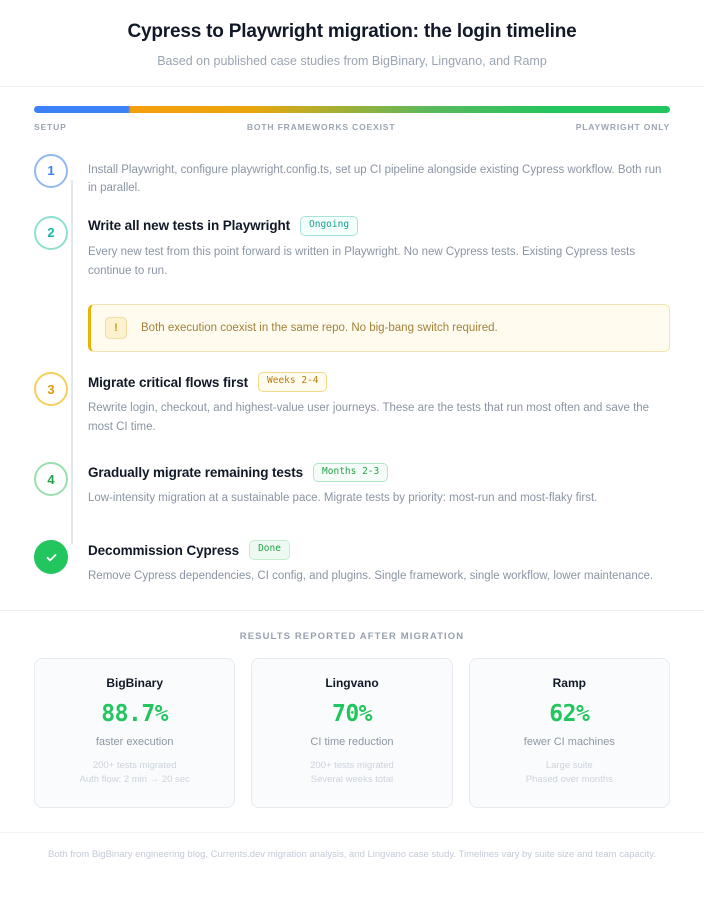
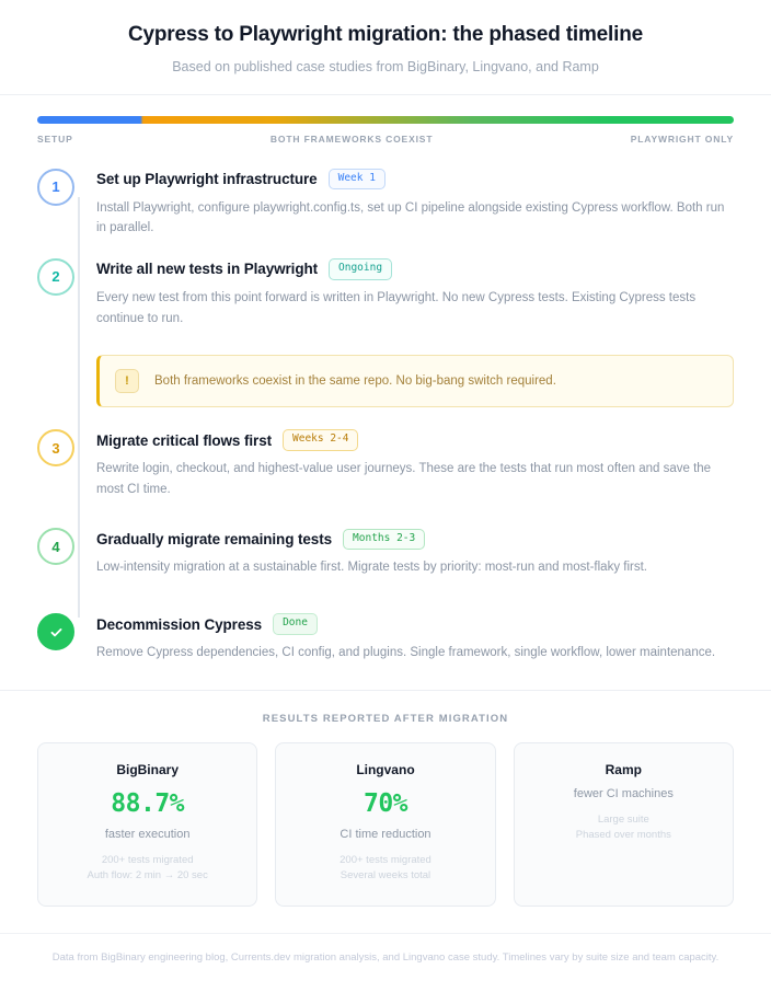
- Cypress to Playwright migration: the login timeline
+ Cypress to Playwright migration: the phased timeline
  Based on published case studies from BigBinary, Lingvano, and Ramp
  SETUP
  BOTH FRAMEWORKS COEXIST
  PLAYWRIGHT ONLY
  1
+ Set up Playwright infrastructure
+ Week 1
  Install Playwright, configure playwright.config.ts, set up CI pipeline alongside existing Cypress workflow. Both run in parallel.
  2
  Write all new tests in Playwright
  Ongoing
  Every new test from this point forward is written in Playwright. No new Cypress tests. Existing Cypress tests continue to run.
  !
- Both execution coexist in the same repo. No big-bang switch required.
+ Both frameworks coexist in the same repo. No big-bang switch required.
  3
  Migrate critical flows first
  Weeks 2-4
  Rewrite login, checkout, and highest-value user journeys. These are the tests that run most often and save the most CI time.
  4
  Gradually migrate remaining tests
  Months 2-3
- Low-intensity migration at a sustainable pace. Migrate tests by priority: most-run and most-flaky first.
+ Low-intensity migration at a sustainable first. Migrate tests by priority: most-run and most-flaky first.
  Decommission Cypress
  Done
  Remove Cypress dependencies, CI config, and plugins. Single framework, single workflow, lower maintenance.
  RESULTS REPORTED AFTER MIGRATION
  BigBinary
  88.7%
  faster execution
  200+ tests migrated
  Auth flow: 2 min → 20 sec
  Lingvano
  70%
  CI time reduction
  200+ tests migrated
  Several weeks total
  Ramp
- 62%
  fewer CI machines
  Large suite
  Phased over months
- Both from BigBinary engineering blog, Currents.dev migration analysis, and Lingvano case study. Timelines vary by suite size and team capacity.
+ Data from BigBinary engineering blog, Currents.dev migration analysis, and Lingvano case study. Timelines vary by suite size and team capacity.
